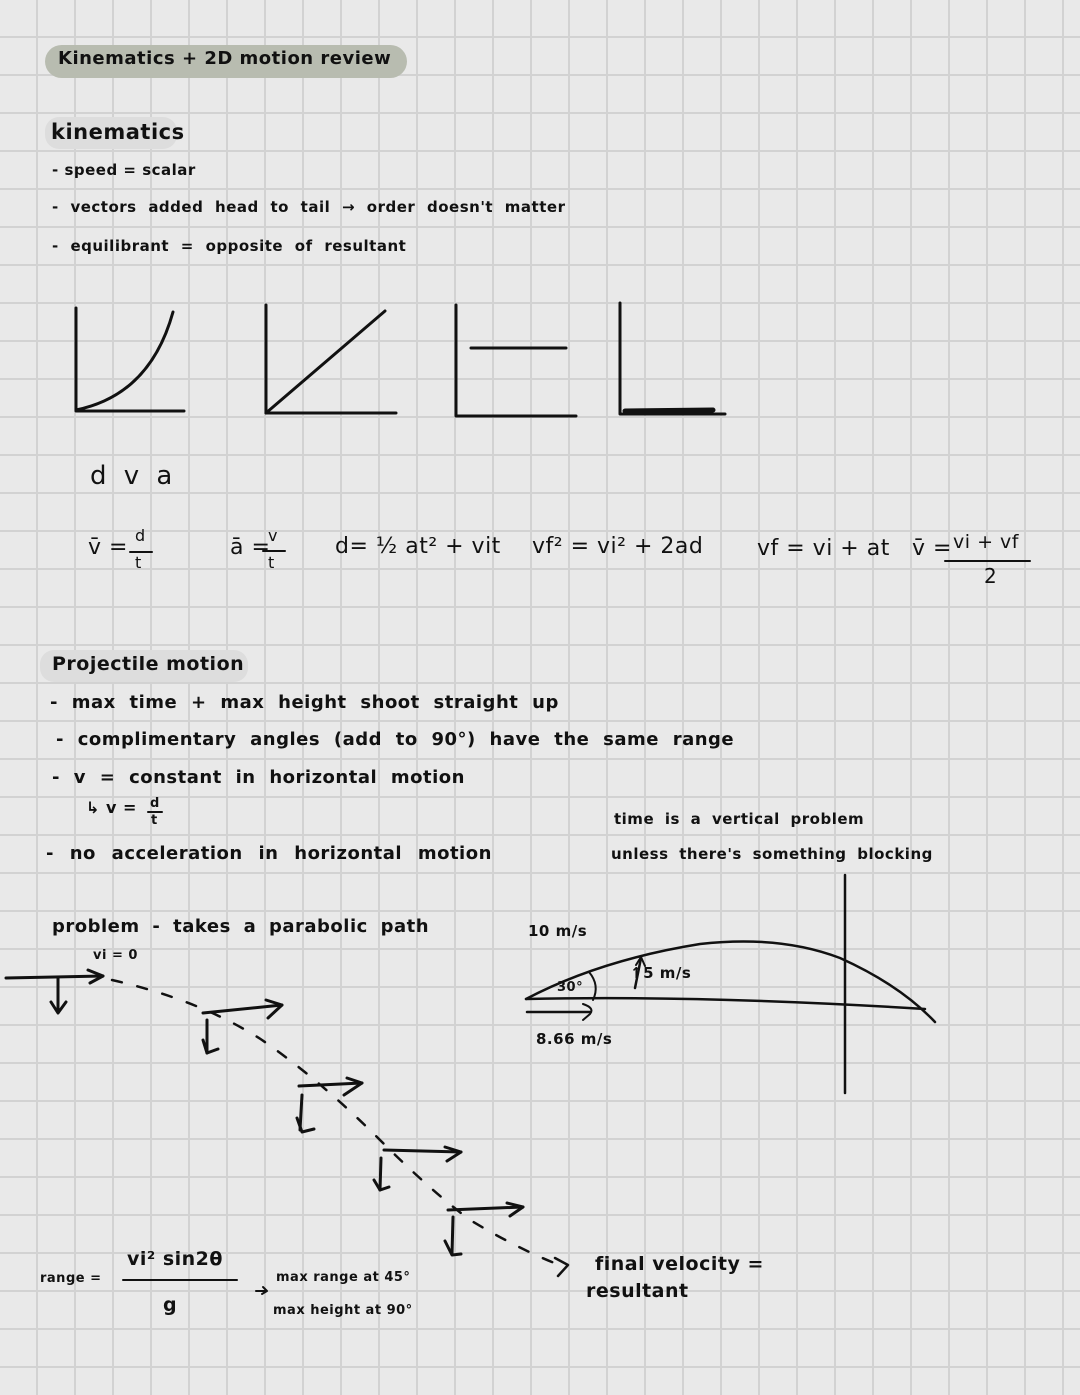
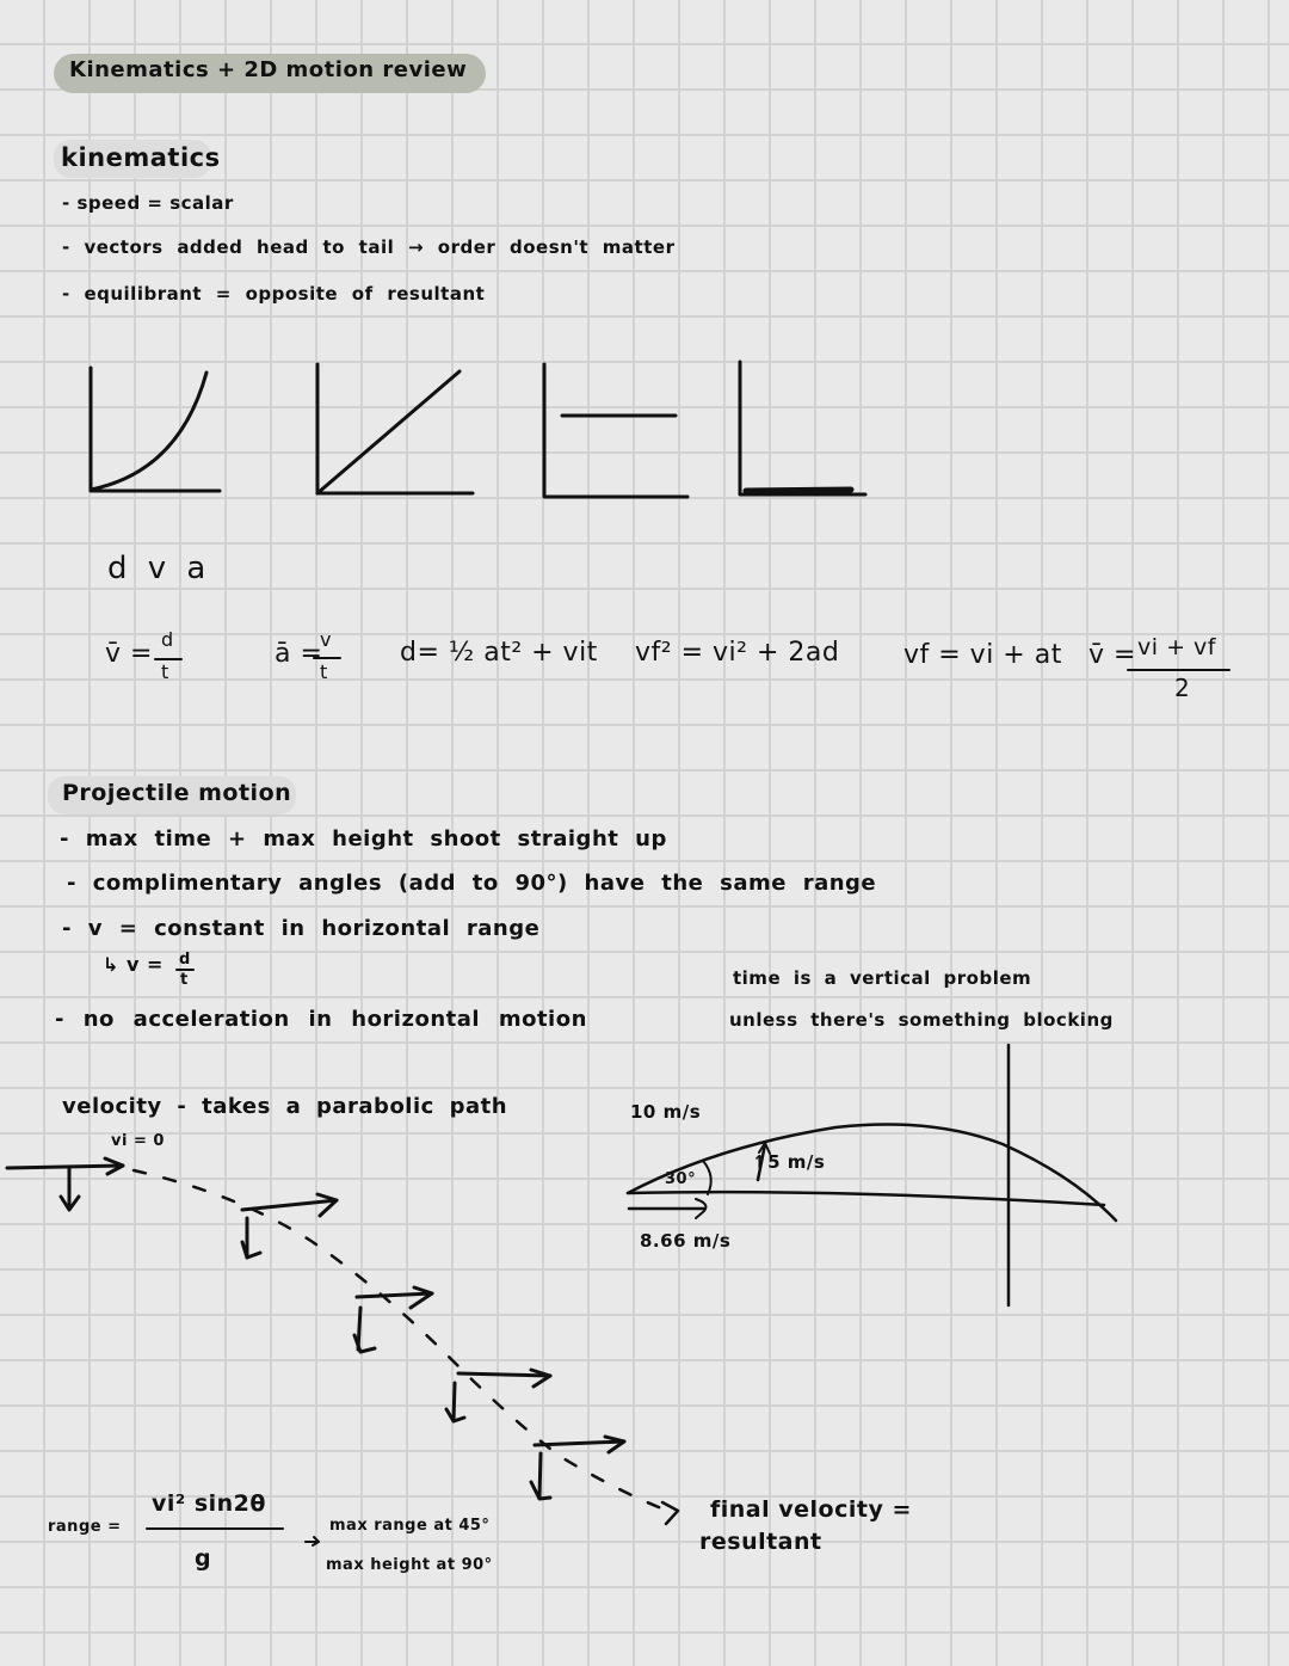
  Kinematics + 2D motion review
  kinematics
  - speed = scalar
  - vectors added head to tail → order doesn't matter
  - equilibrant = opposite of resultant
  d v a
  v̄ =
  d
  t
  ā =
  v
  t
  d= ½ at² + vit
  vf² = vi² + 2ad
  vf = vi + at
  v̄ =
  vi + vf
  2
  Projectile motion
  - max time + max height shoot straight up
  - complimentary angles (add to 90°) have the same range
- - v = constant in horizontal motion
+ - v = constant in horizontal range
  ↳ v =
  d
  t
  - no acceleration in horizontal motion
  time is a vertical problem
  unless there's something blocking
- problem - takes a parabolic path
+ velocity - takes a parabolic path
  vi = 0
  final velocity =
  resultant
  10 m/s
  30°
  ↑5 m/s
  8.66 m/s
  range =
  vi² sin2θ
  g
  max range at 45°
  max height at 90°
